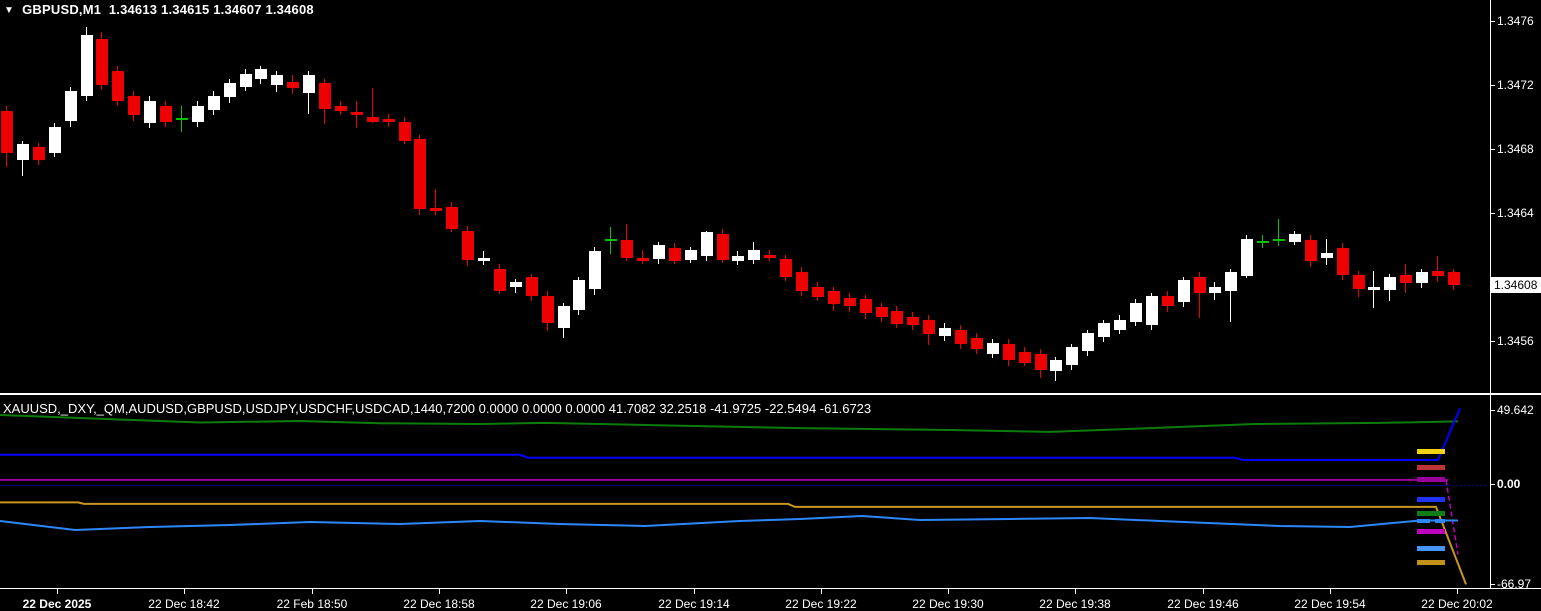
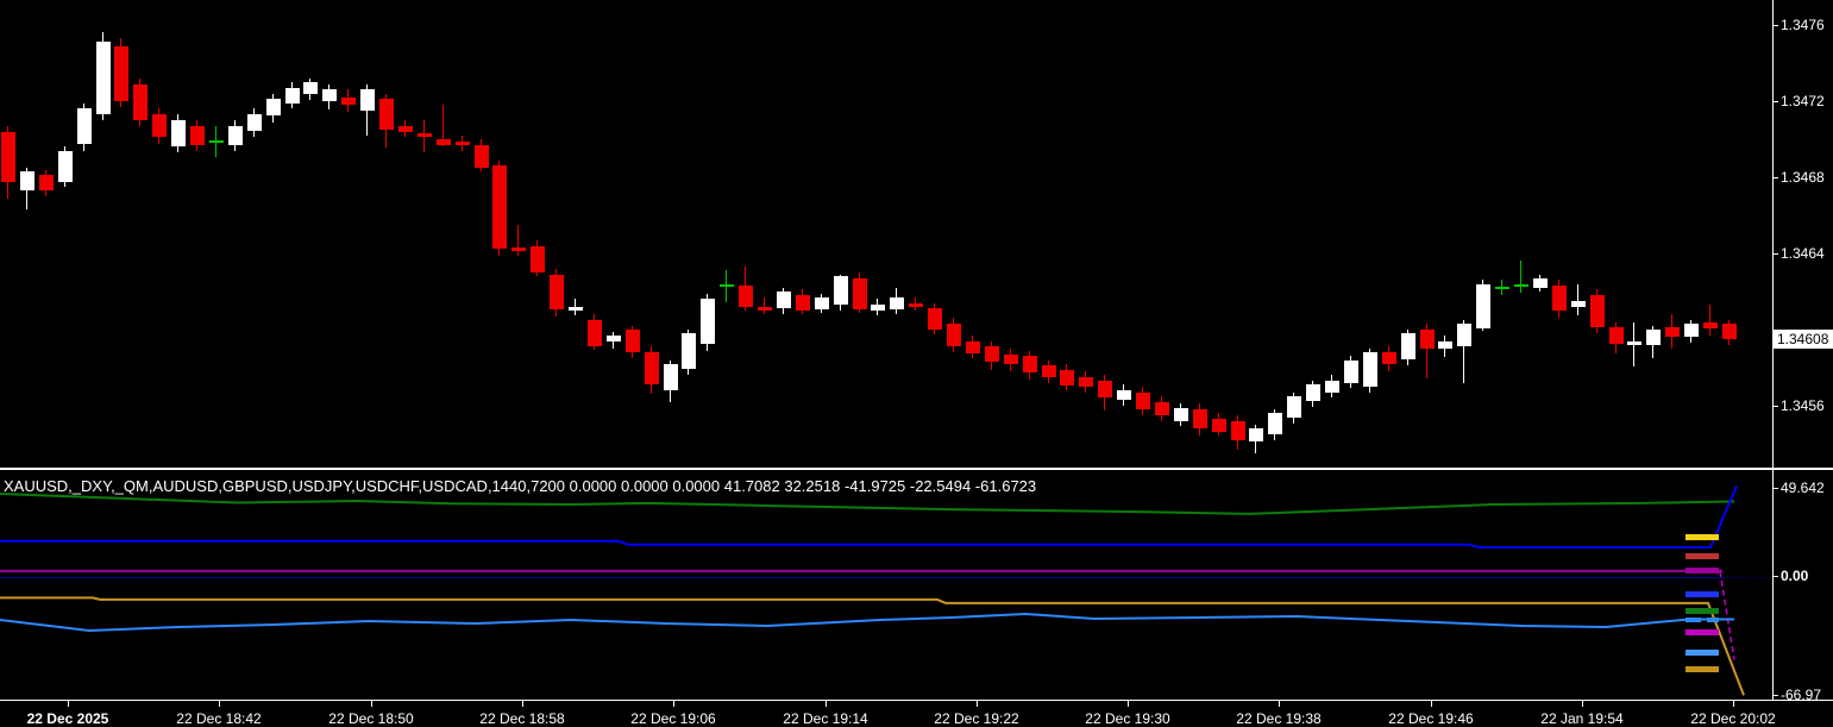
- ▼ GBPUSD,M1 1.34613 1.34615 1.34607 1.34608
  XAUUSD,_DXY,_QM,AUDUSD,GBPUSD,USDJPY,USDCHF,USDCAD,1440,7200 0.0000 0.0000 0.0000 41.7082 32.2518 -41.9725 -22.5494 -61.6723
  1.3476
  1.3472
  1.3468
  1.3464
  1.3456
  49.642
  0.00
  -66.97
  22 Dec 2025
  22 Dec 18:42
- 22 Feb 18:50
+ 22 Dec 18:50
  22 Dec 18:58
  22 Dec 19:06
  22 Dec 19:14
  22 Dec 19:22
  22 Dec 19:30
  22 Dec 19:38
  22 Dec 19:46
- 22 Dec 19:54
+ 22 Jan 19:54
  22 Dec 20:02
  1.34608
